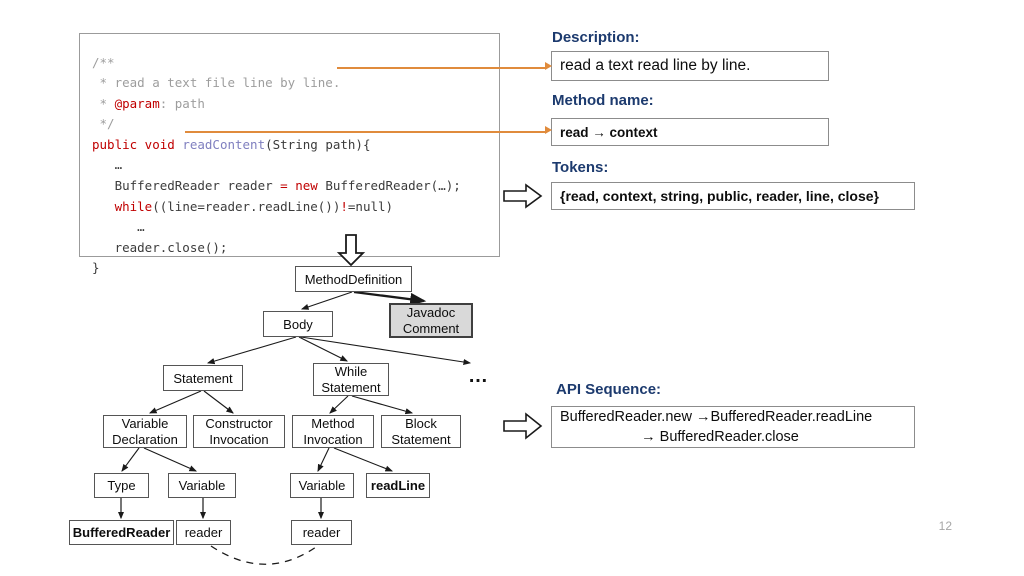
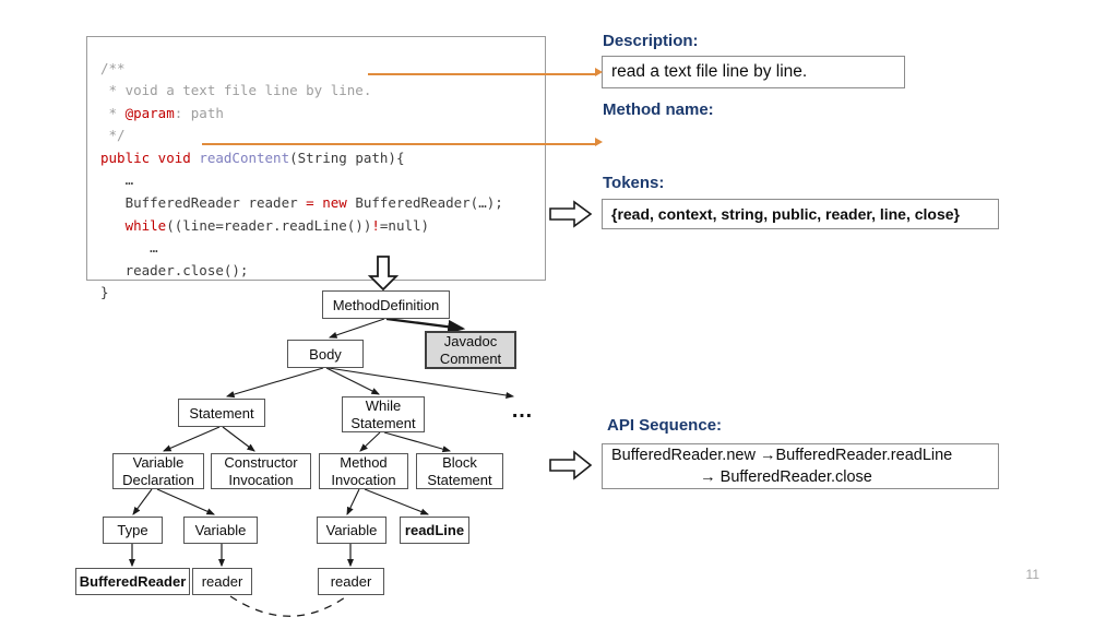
- /** * read a text file line by line. * @param: path */ public void readContent(String path){ … BufferedReader reader = new BufferedReader(…); while((line=reader.readLine())!=null) … reader.close(); }
+ /** * void a text file line by line. * @param: path */ public void readContent(String path){ … BufferedReader reader = new BufferedReader(…); while((line=reader.readLine())!=null) … reader.close(); }
  Description:
- read a text read line by line.
+ read a text file line by line.
  Method name:
- read → context
  Tokens:
  {read, context, string, public, reader, line, close}
  API Sequence:
  BufferedReader.new →BufferedReader.readLine
  → BufferedReader.close
  MethodDefinition
  Body
  Javadoc
  Comment
  Statement
  While
  Statement
  Variable
  Declaration
  Constructor
  Invocation
  Method
  Invocation
  Block
  Statement
  Type
  Variable
  Variable
  readLine
  BufferedReader
  reader
  reader
  …
- 12
+ 11
